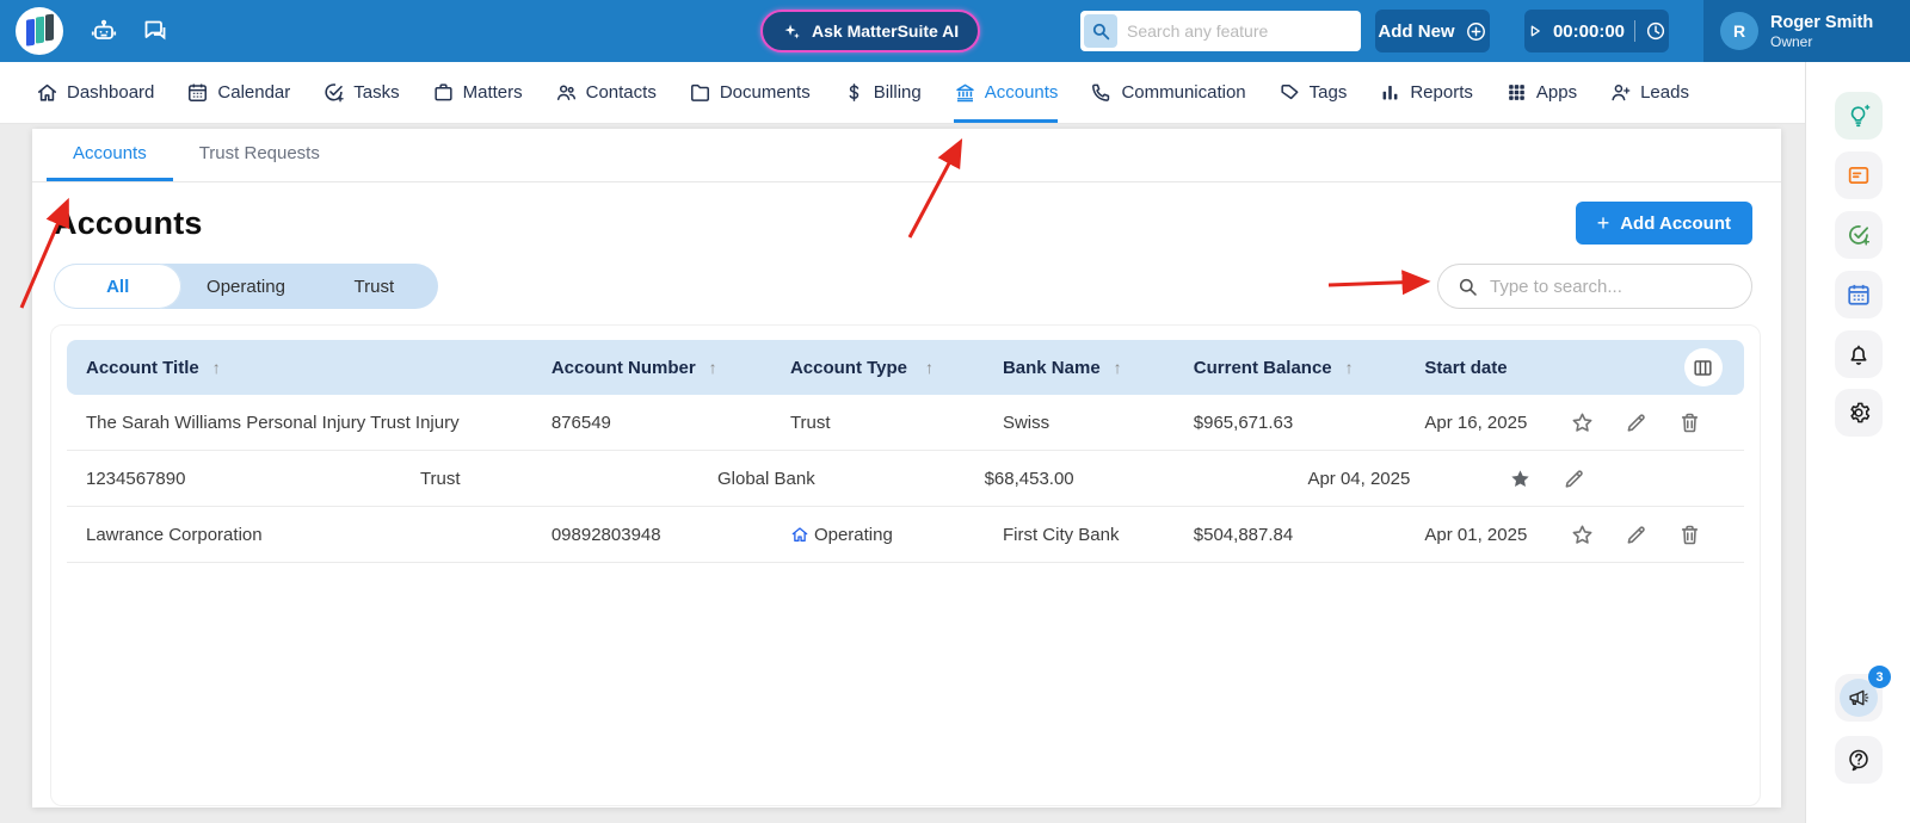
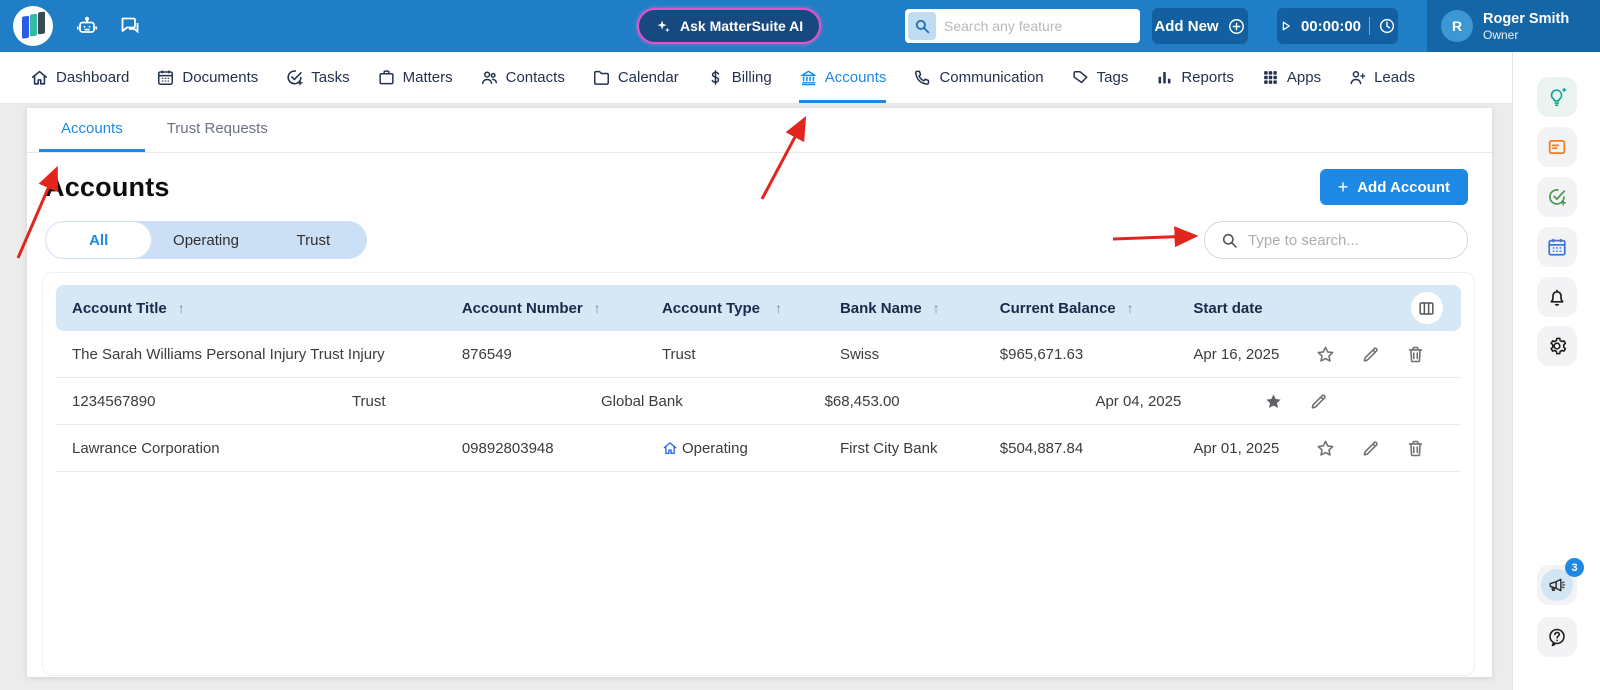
  Ask MatterSuite AI
  Search any feature
  Add New
  00:00:00
  R
  Roger Smith
  Owner
  Dashboard
- Calendar
+ Documents
  Tasks
  Matters
  Contacts
- Documents
+ Calendar
  Billing
  Accounts
  Communication
  Tags
  Reports
  Apps
  Leads
  Accounts
  Trust Requests
  Accounts
  +
  Add Account
  All
  Operating
  Trust
  Type to search...
  Account Title
  ↑
  Account Number ↑
  Account Type
  ↑
  Bank Name ↑
  Current Balance ↑
  Start date
  The Sarah Williams Personal Injury Trust Injury
  876549
  Trust
  Swiss
  $965,671.63
  Apr 16, 2025
  1234567890
  Trust
  Global Bank
  $68,453.00
  Apr 04, 2025
  Lawrance Corporation
  09892803948
  Operating
  First City Bank
  $504,887.84
  Apr 01, 2025
  3
